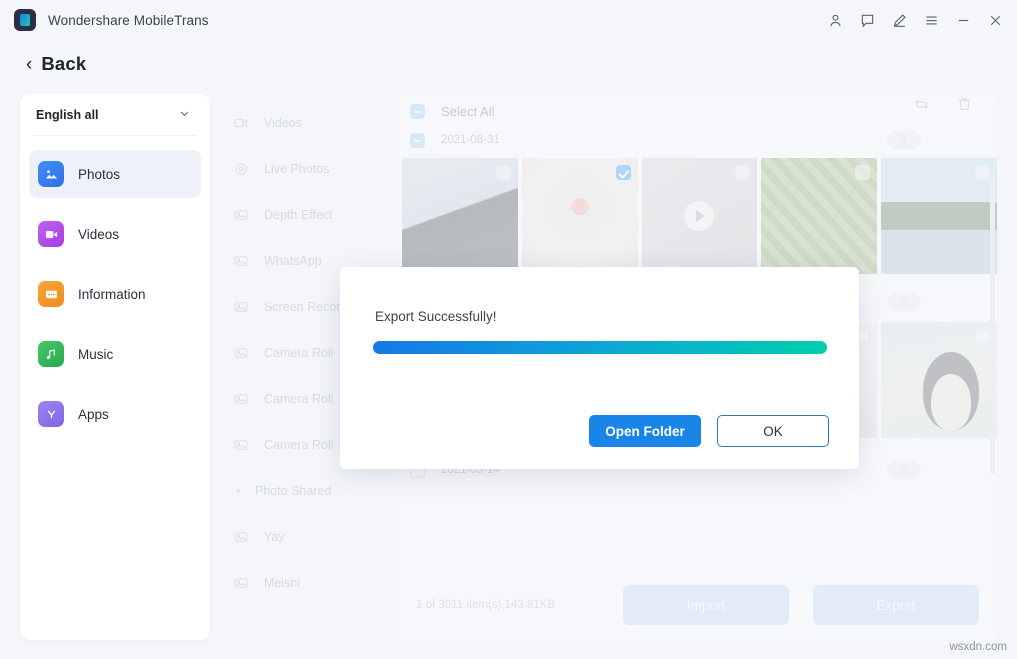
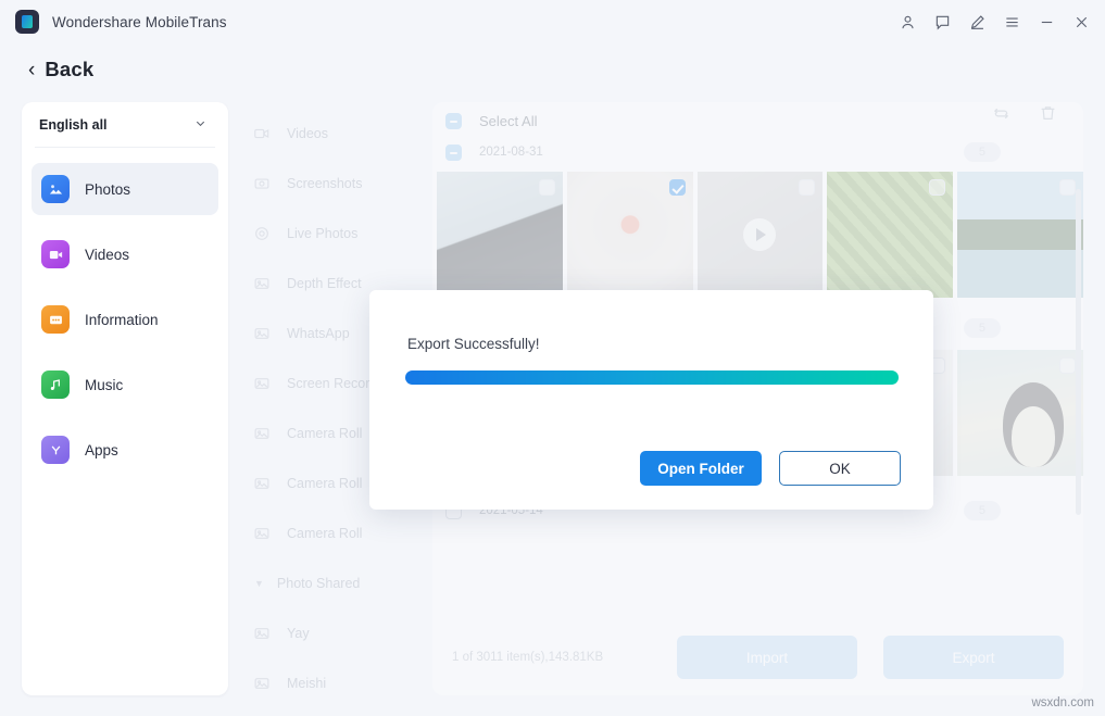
  Wondershare MobileTrans
  ‹
  Back
  English all
  Photos
  Videos
  Information
  Music
  Apps
  Videos
+ Screenshots
  Live Photos
  Depth Effect
  WhatsApp
  Screen Recor
  Camera Roll
  Camera Roll
  Camera Roll
  Photo Shared
  Yay
  Meishi
  Select All
  2021-08-31
  2021-05-14
  1 of 3011 item(s),143.81KB
  Export Successfully!
  Open Folder
  OK
  wsxdn.com
